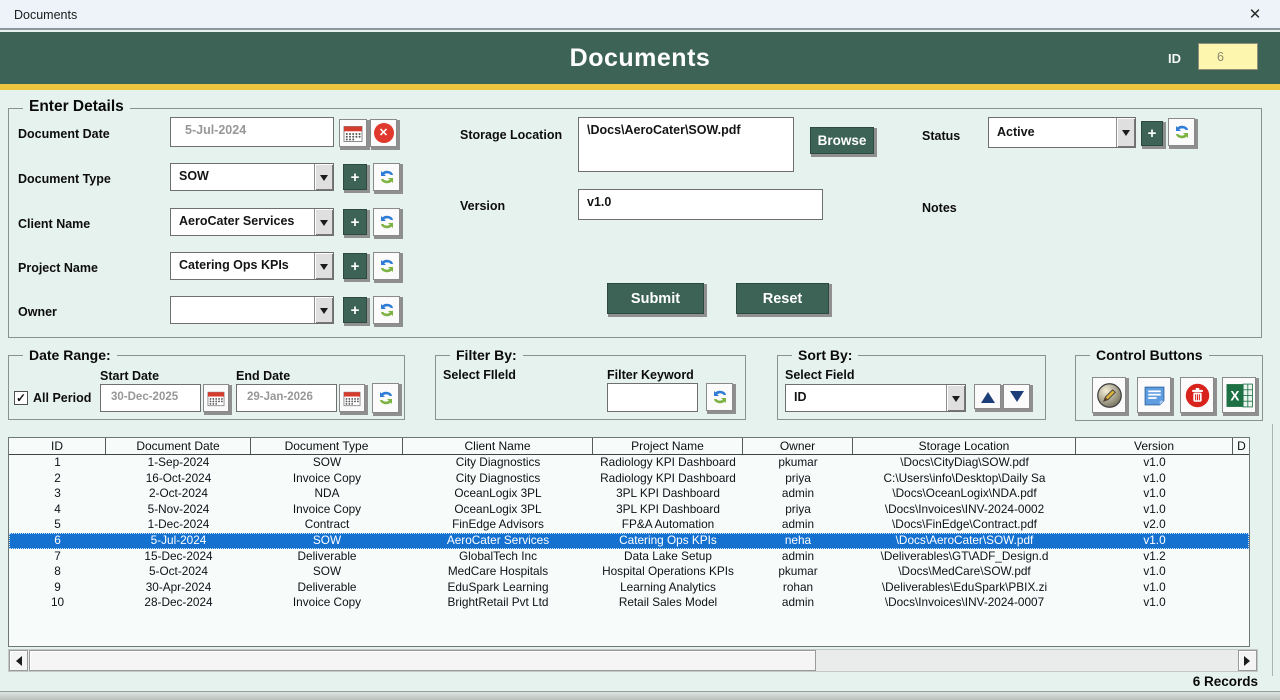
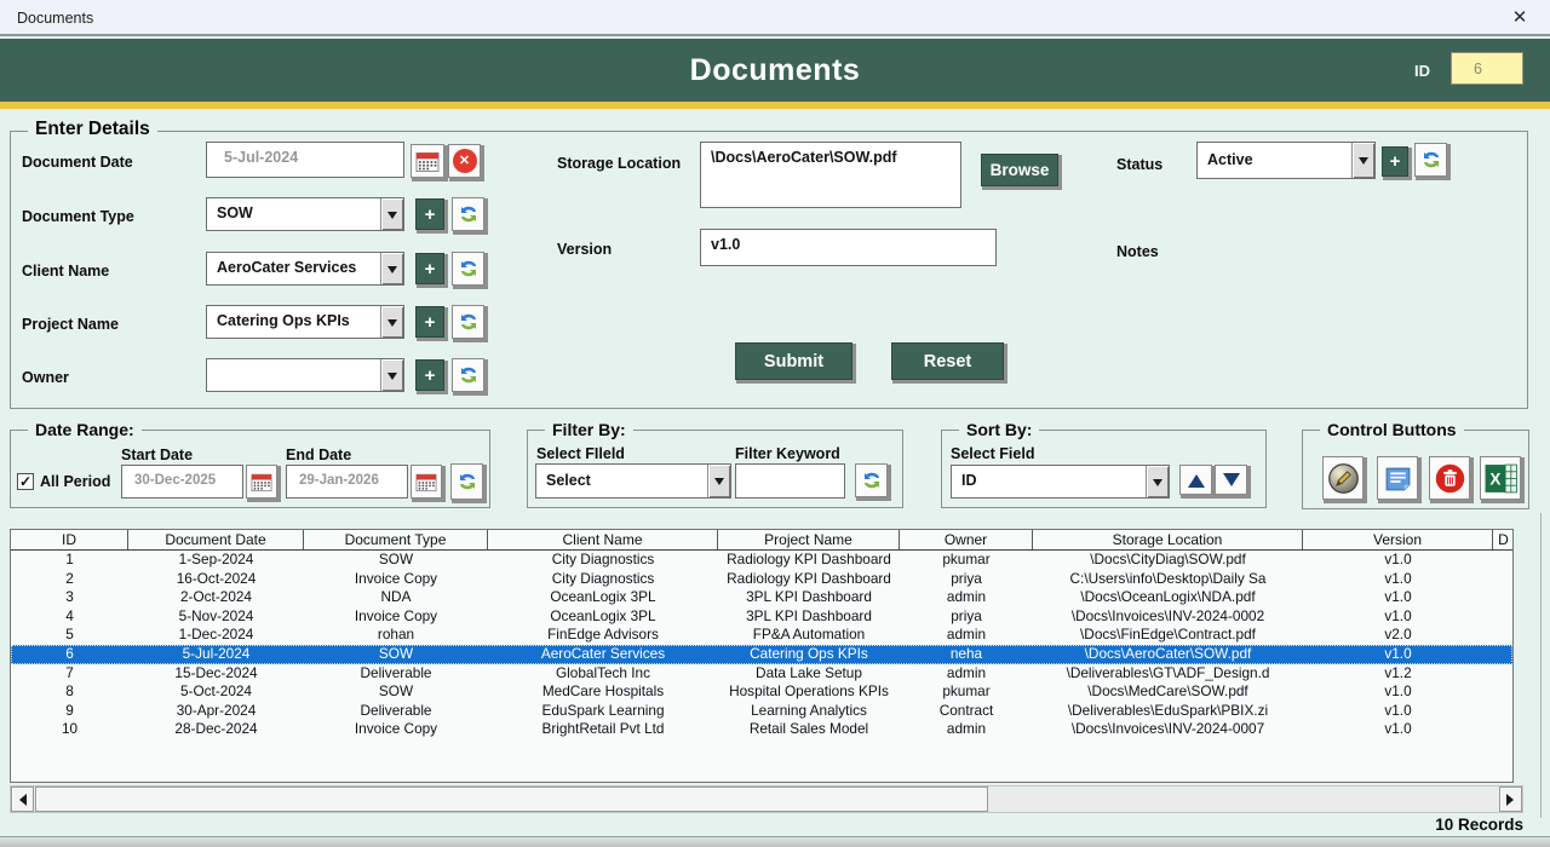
  Documents
  ✕
  Documents
  ID
  6
  Enter Details
  Document Date
  5-Jul-2024
  ✕
  Document Type
  SOW
  +
  Client Name
  AeroCater Services
  +
  Project Name
  Catering Ops KPIs
  +
  Owner
  +
  Storage Location
  \Docs\AeroCater\SOW.pdf
  Browse
  Version
  v1.0
  Submit
  Reset
  Status
  Active
  +
  Notes
  Date Range:
  All Period
  Start Date
  30-Dec-2025
  End Date
  29-Jan-2026
  Filter By:
  Select FIleld
+ Select
  Filter Keyword
  Sort By:
  Select Field
  ID
  Control Buttons
  X
  ID
  Document Date
  Document Type
  Client Name
  Project Name
  Owner
  Storage Location
  Version
  D
  1
  1-Sep-2024
  SOW
  City Diagnostics
  Radiology KPI Dashboard
  pkumar
  \Docs\CityDiag\SOW.pdf
  v1.0
  2
  16-Oct-2024
  Invoice Copy
  City Diagnostics
  Radiology KPI Dashboard
  priya
  C:\Users\info\Desktop\Daily Sa
  v1.0
  3
  2-Oct-2024
  NDA
  OceanLogix 3PL
  3PL KPI Dashboard
  admin
  \Docs\OceanLogix\NDA.pdf
  v1.0
  4
  5-Nov-2024
  Invoice Copy
  OceanLogix 3PL
  3PL KPI Dashboard
  priya
  \Docs\Invoices\INV-2024-0002
  v1.0
  5
  1-Dec-2024
- Contract
+ rohan
  FinEdge Advisors
  FP&A Automation
  admin
  \Docs\FinEdge\Contract.pdf
  v2.0
  6
  5-Jul-2024
  SOW
  AeroCater Services
  Catering Ops KPIs
  neha
  \Docs\AeroCater\SOW.pdf
  v1.0
  7
  15-Dec-2024
  Deliverable
  GlobalTech Inc
  Data Lake Setup
  admin
  \Deliverables\GT\ADF_Design.d
  v1.2
  8
  5-Oct-2024
  SOW
  MedCare Hospitals
  Hospital Operations KPIs
  pkumar
  \Docs\MedCare\SOW.pdf
  v1.0
  9
  30-Apr-2024
  Deliverable
  EduSpark Learning
  Learning Analytics
- rohan
+ Contract
  \Deliverables\EduSpark\PBIX.zi
  v1.0
  10
  28-Dec-2024
  Invoice Copy
  BrightRetail Pvt Ltd
  Retail Sales Model
  admin
  \Docs\Invoices\INV-2024-0007
  v1.0
- 6 Records
+ 10 Records
